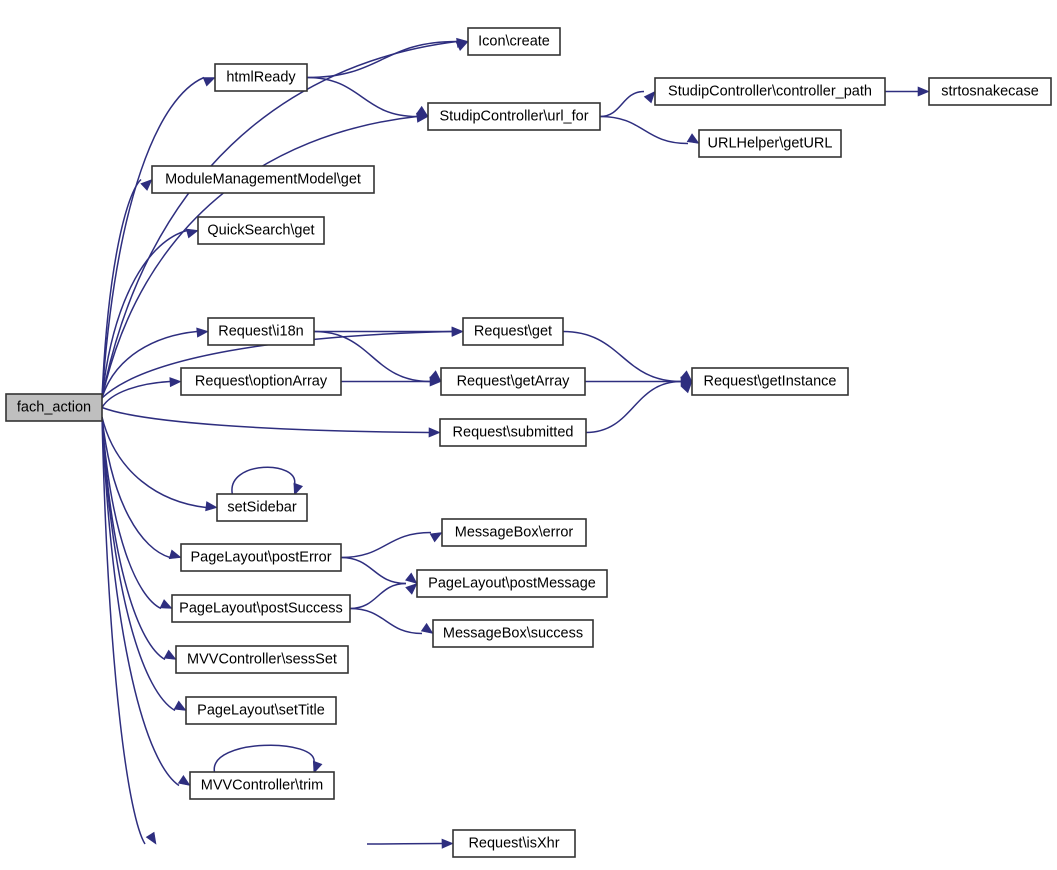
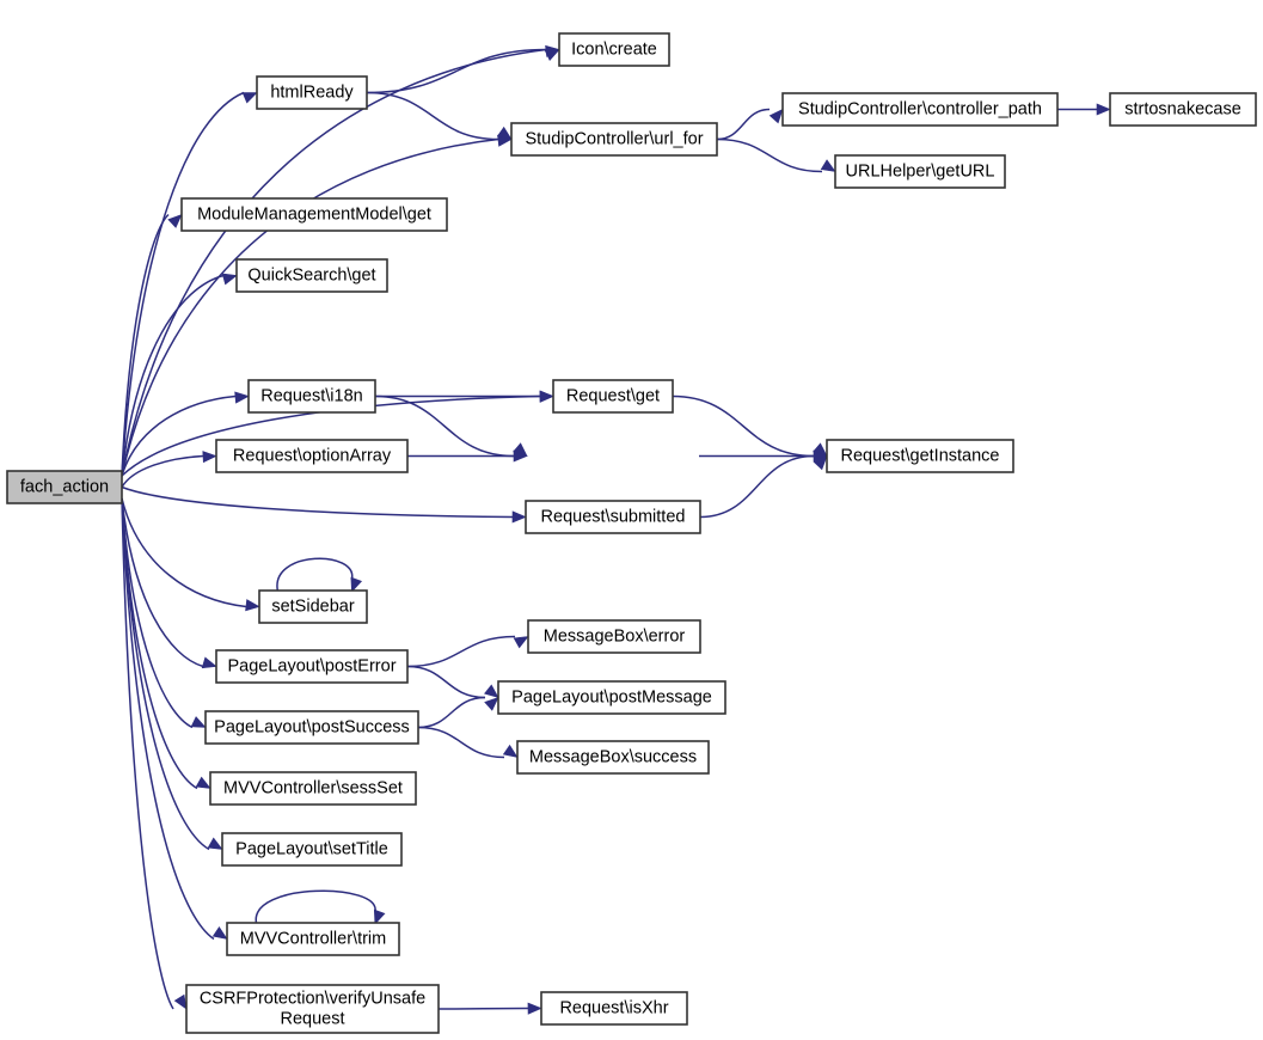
  fach_action
  Icon\create
  htmlReady
  StudipController\url_for
  StudipController\controller_path
  strtosnakecase
  URLHelper\getURL
  ModuleManagementModel\get
  QuickSearch\get
  Request\i18n
  Request\get
  Request\optionArray
- Request\getArray
  Request\getInstance
  Request\submitted
  setSidebar
  PageLayout\postError
  MessageBox\error
  PageLayout\postMessage
  PageLayout\postSuccess
  MessageBox\success
  MVVController\sessSet
  PageLayout\setTitle
  MVVController\trim
+ CSRFProtection\verifyUnsafe
+ Request
  Request\isXhr
